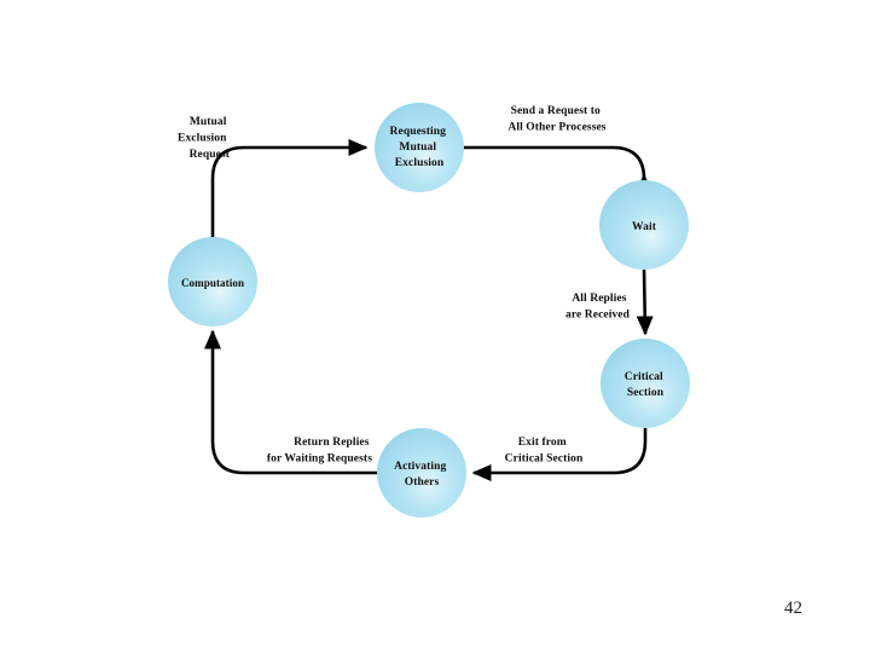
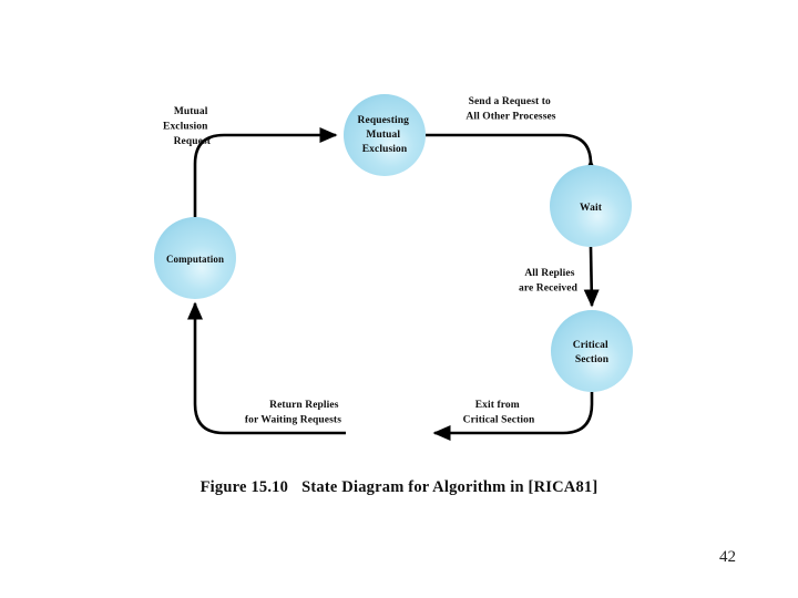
  Mutual Exclusion Request
  Send a Request to All Other Processes
  All Replies are Received
  Exit from Critical Section
  Return Replies for Waiting Requests
  Requesting Mutual Exclusion
  Wait
  Critical Section
- Activating Others
  Computation
+ Figure 15.10 State Diagram for Algorithm in [RICA81]
  42
